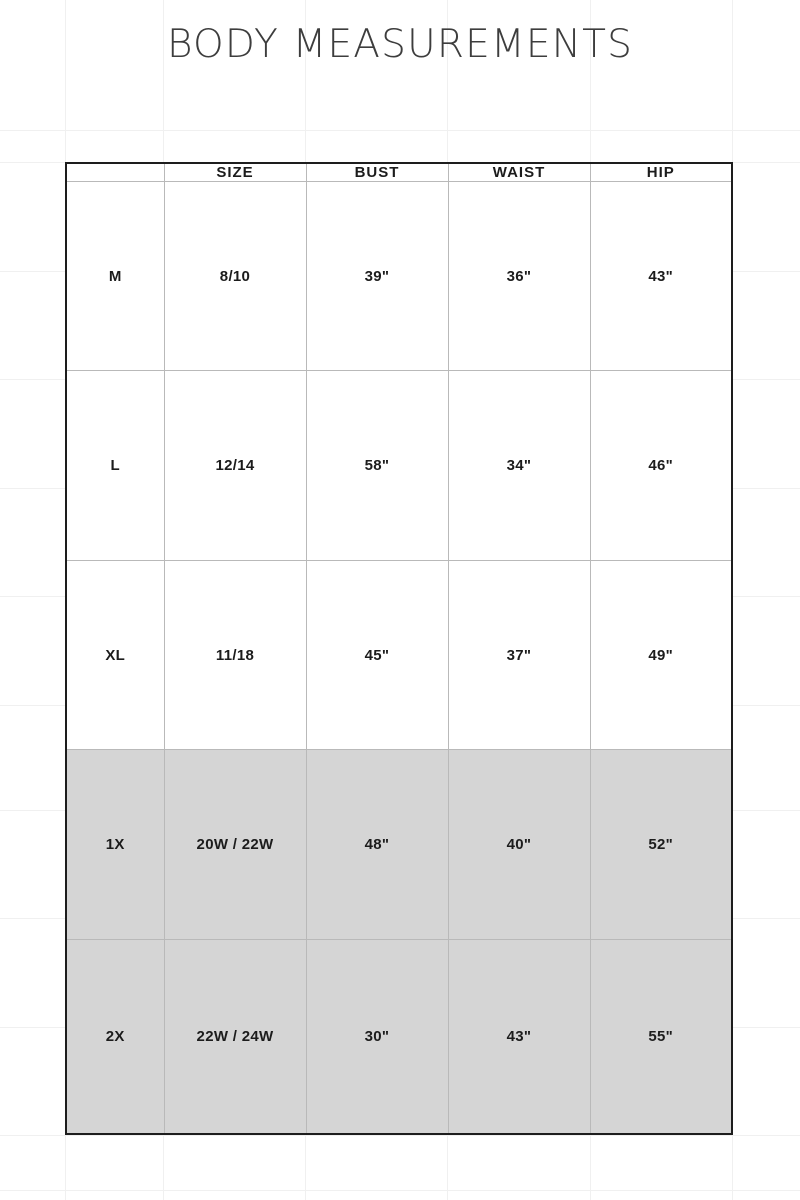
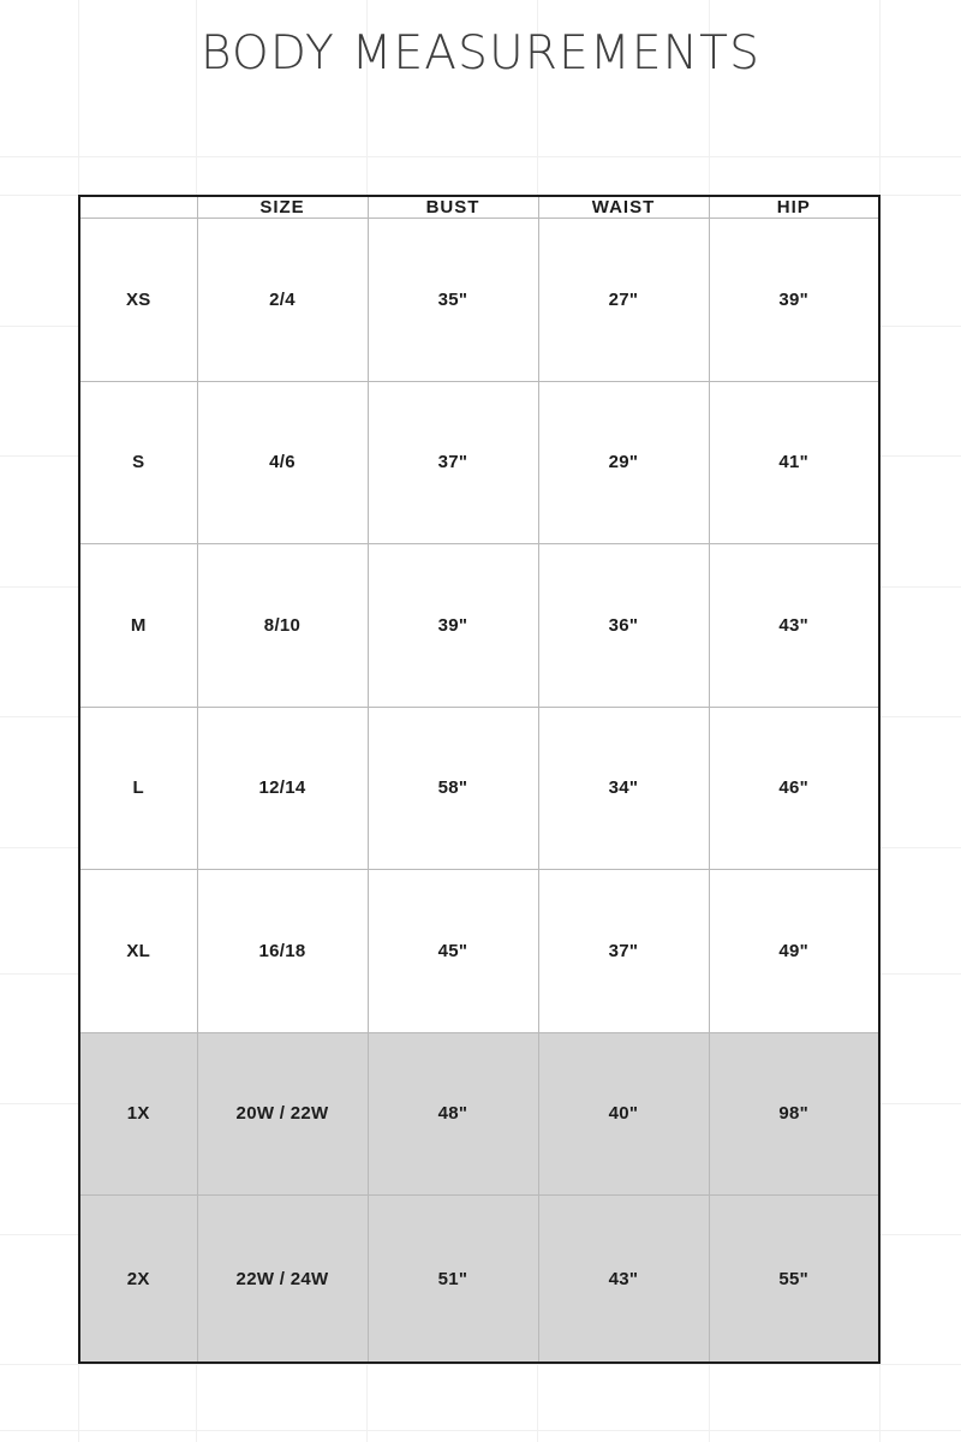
  BODY MEASUREMENTS
  	SIZE	BUST	WAIST	HIP
+ XS	2/4	35"	27"	39"
+ S	4/6	37"	29"	41"
  M	8/10	39"	36"	43"
  L	12/14	58"	34"	46"
- XL	11/18	45"	37"	49"
+ XL	16/18	45"	37"	49"
- 1X	20W / 22W	48"	40"	52"
+ 1X	20W / 22W	48"	40"	98"
- 2X	22W / 24W	30"	43"	55"
+ 2X	22W / 24W	51"	43"	55"
